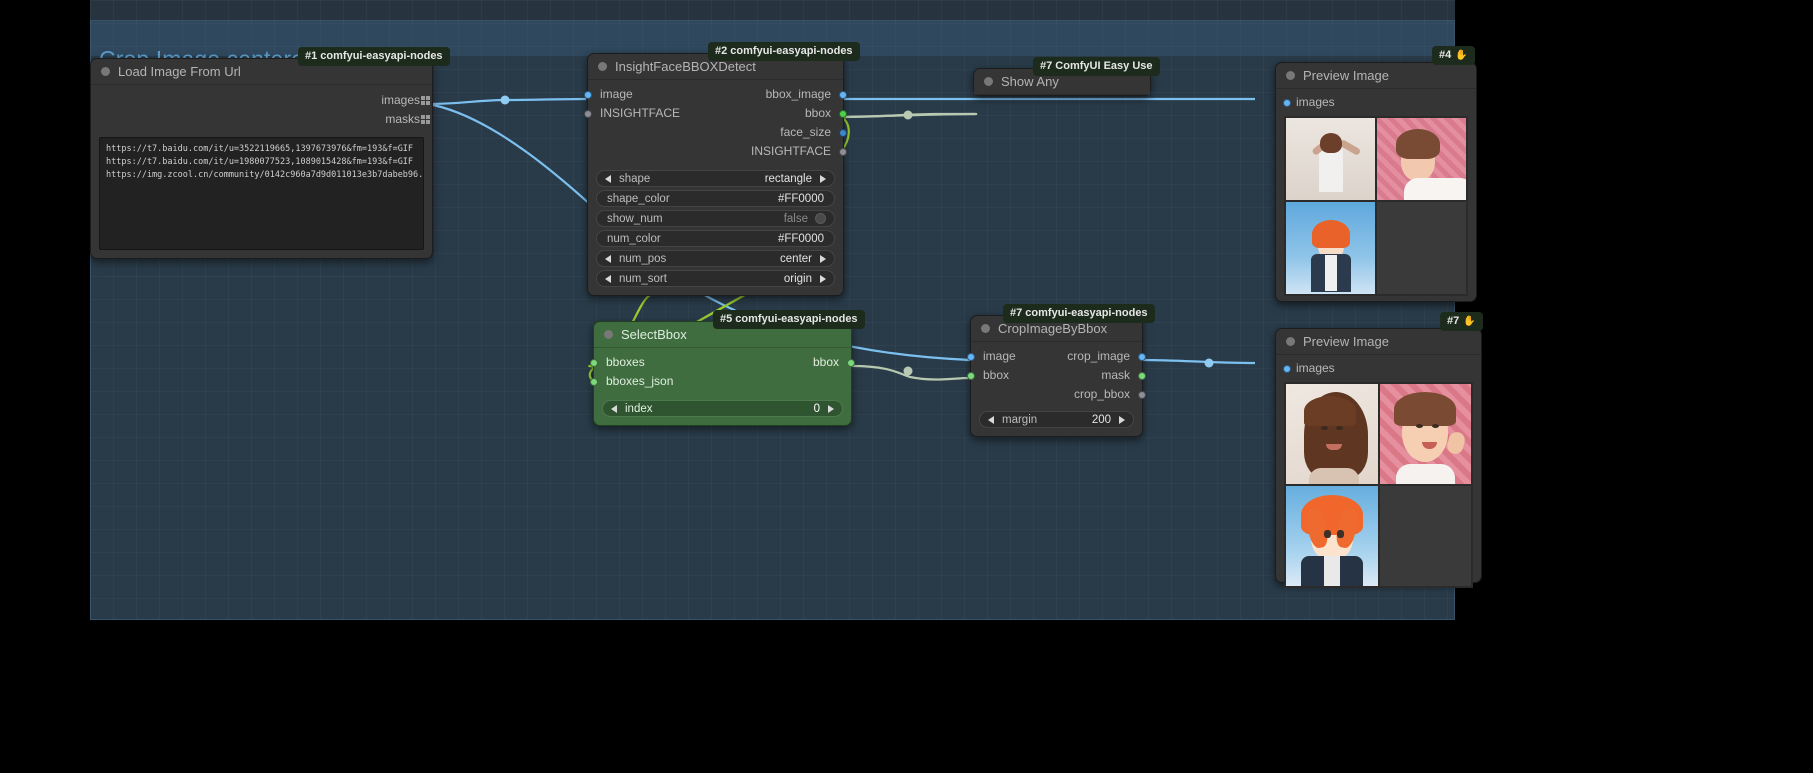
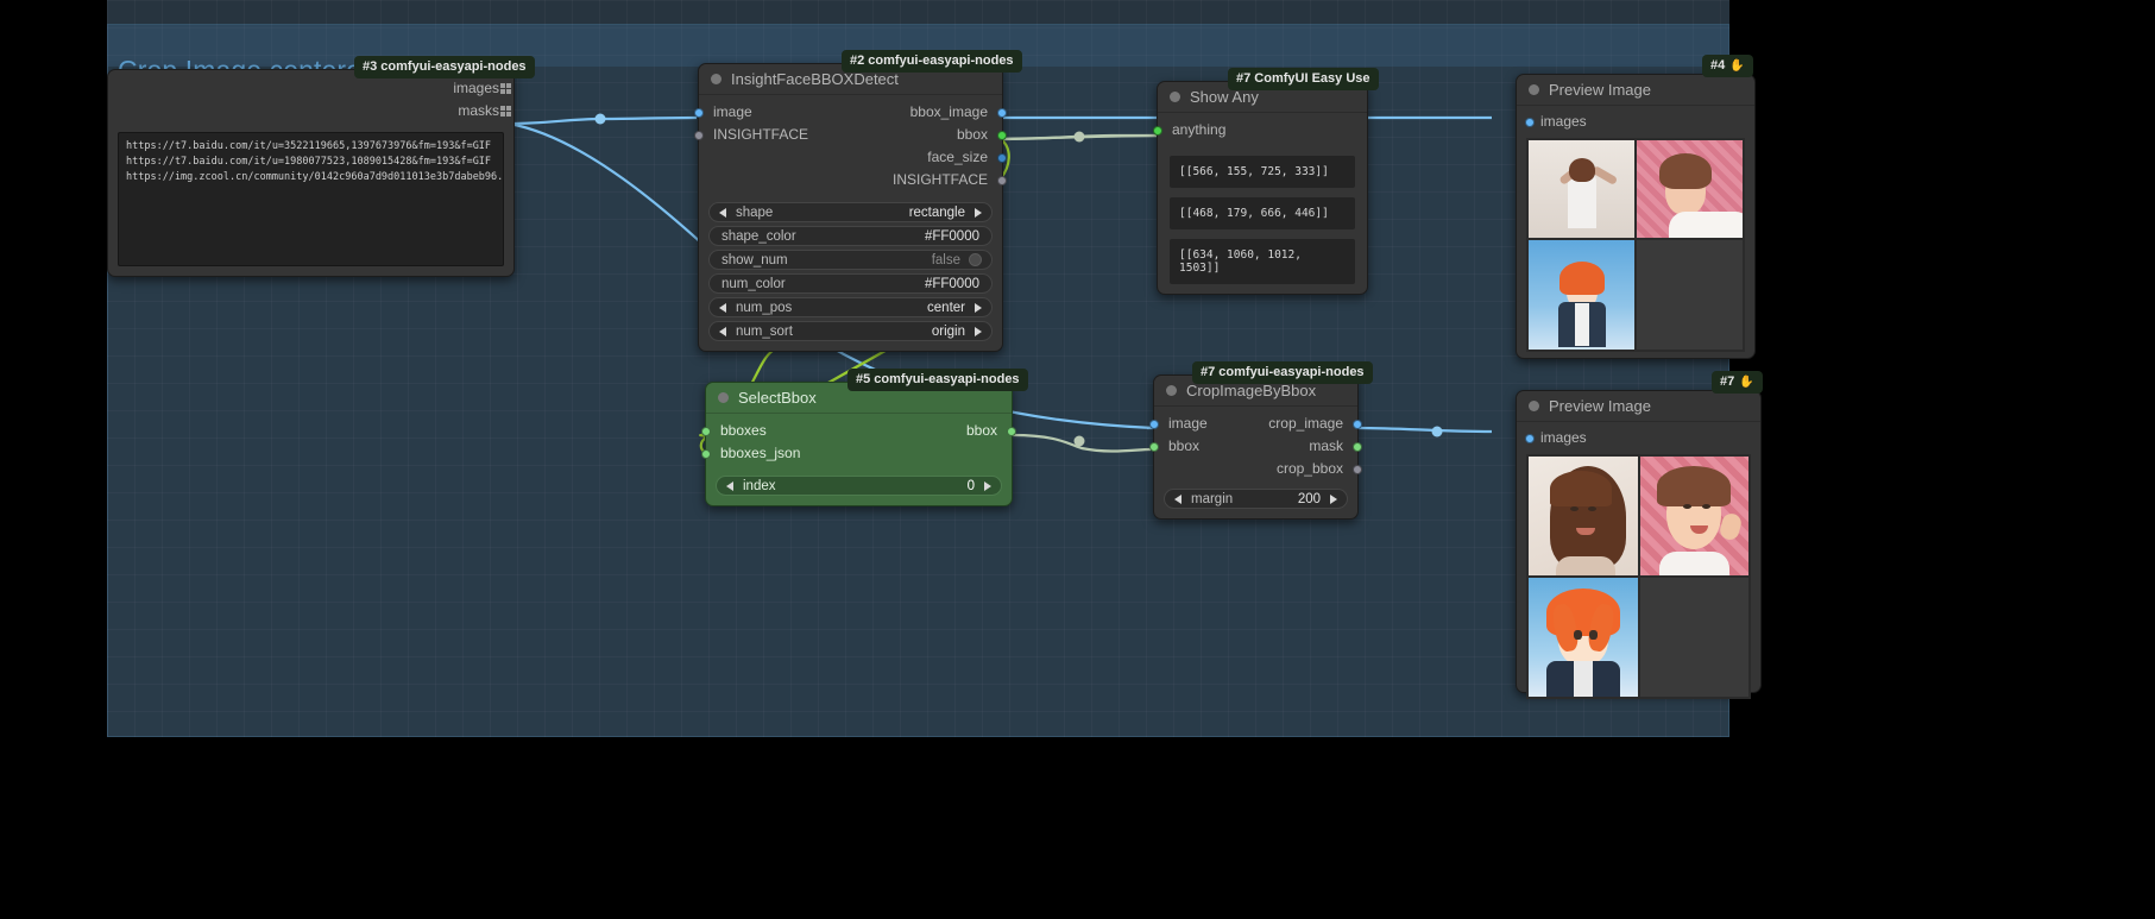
- #1 comfyui-easyapi-nodes
+ #3 comfyui-easyapi-nodes
- Load Image From Url
  images
  masks
  https://t7.baidu.com/it/u=3522119665,1397673976&fm=193&f=GIF
  https://t7.baidu.com/it/u=1980077523,1089015428&fm=193&f=GIF
  https://img.zcool.cn/community/0142c960a7d9d011013e3b7dabeb96.
  #2 comfyui-easyapi-nodes
  InsightFaceBBOXDetect
  image
  bbox_image
  INSIGHTFACE
  bbox
  face_size
  INSIGHTFACE
  shape
  rectangle
  shape_color
  #FF0000
  show_num
  false
  num_color
  #FF0000
  num_pos
  center
  num_sort
  origin
  #7 ComfyUI Easy Use
  Show Any
+ anything
+ [[566, 155, 725, 333]]
+ [[468, 179, 666, 446]]
+ [[634, 1060, 1012, 1503]]
  #5 comfyui-easyapi-nodes
  SelectBbox
  bboxes
  bbox
  bboxes_json
  index
  0
  #7 comfyui-easyapi-nodes
  CropImageByBbox
  image
  crop_image
  bbox
  mask
  crop_bbox
  margin
  200
  #4
  ✋
  Preview Image
  images
  #7
  ✋
  Preview Image
  images
